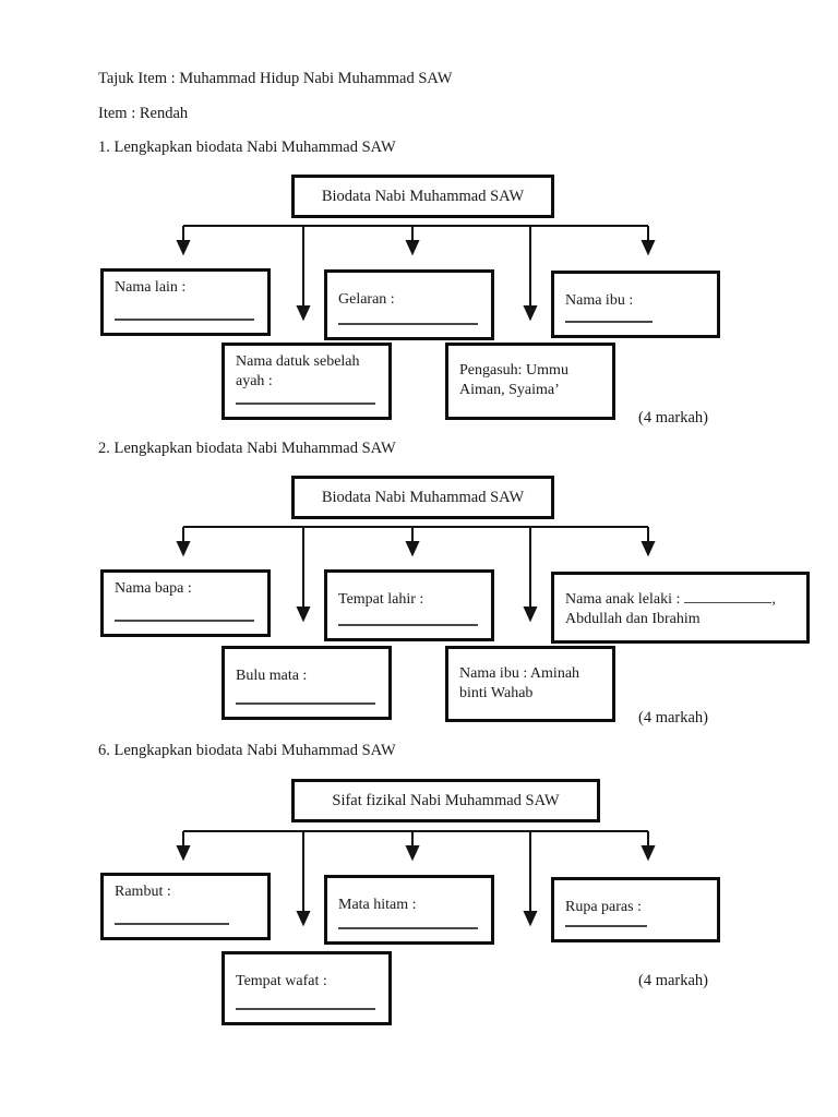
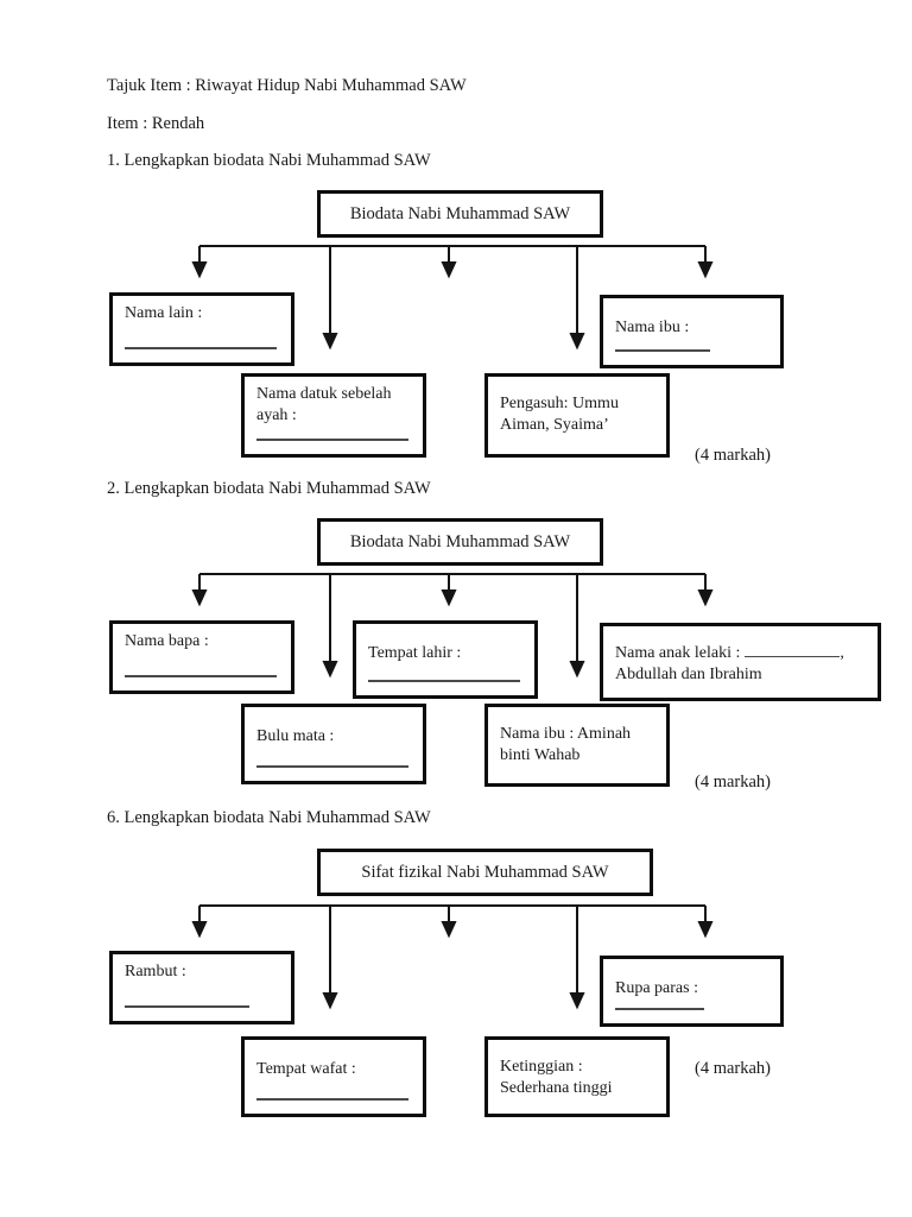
- Tajuk Item : Muhammad Hidup Nabi Muhammad SAW
+ Tajuk Item : Riwayat Hidup Nabi Muhammad SAW
  Item : Rendah
  1. Lengkapkan biodata Nabi Muhammad SAW
  Biodata Nabi Muhammad SAW
  Nama lain :
- Gelaran :
  Nama ibu :
  Nama datuk sebelah
  ayah :
  Pengasuh: Ummu
  Aiman, Syaima’
  (4 markah)
  2. Lengkapkan biodata Nabi Muhammad SAW
  Biodata Nabi Muhammad SAW
  Nama bapa :
  Tempat lahir :
  Nama anak lelaki : ,
  Abdullah dan Ibrahim
  Bulu mata :
  Nama ibu : Aminah
  binti Wahab
  (4 markah)
  6. Lengkapkan biodata Nabi Muhammad SAW
  Sifat fizikal Nabi Muhammad SAW
  Rambut :
- Mata hitam :
  Rupa paras :
  Tempat wafat :
+ Ketinggian :
+ Sederhana tinggi
  (4 markah)
